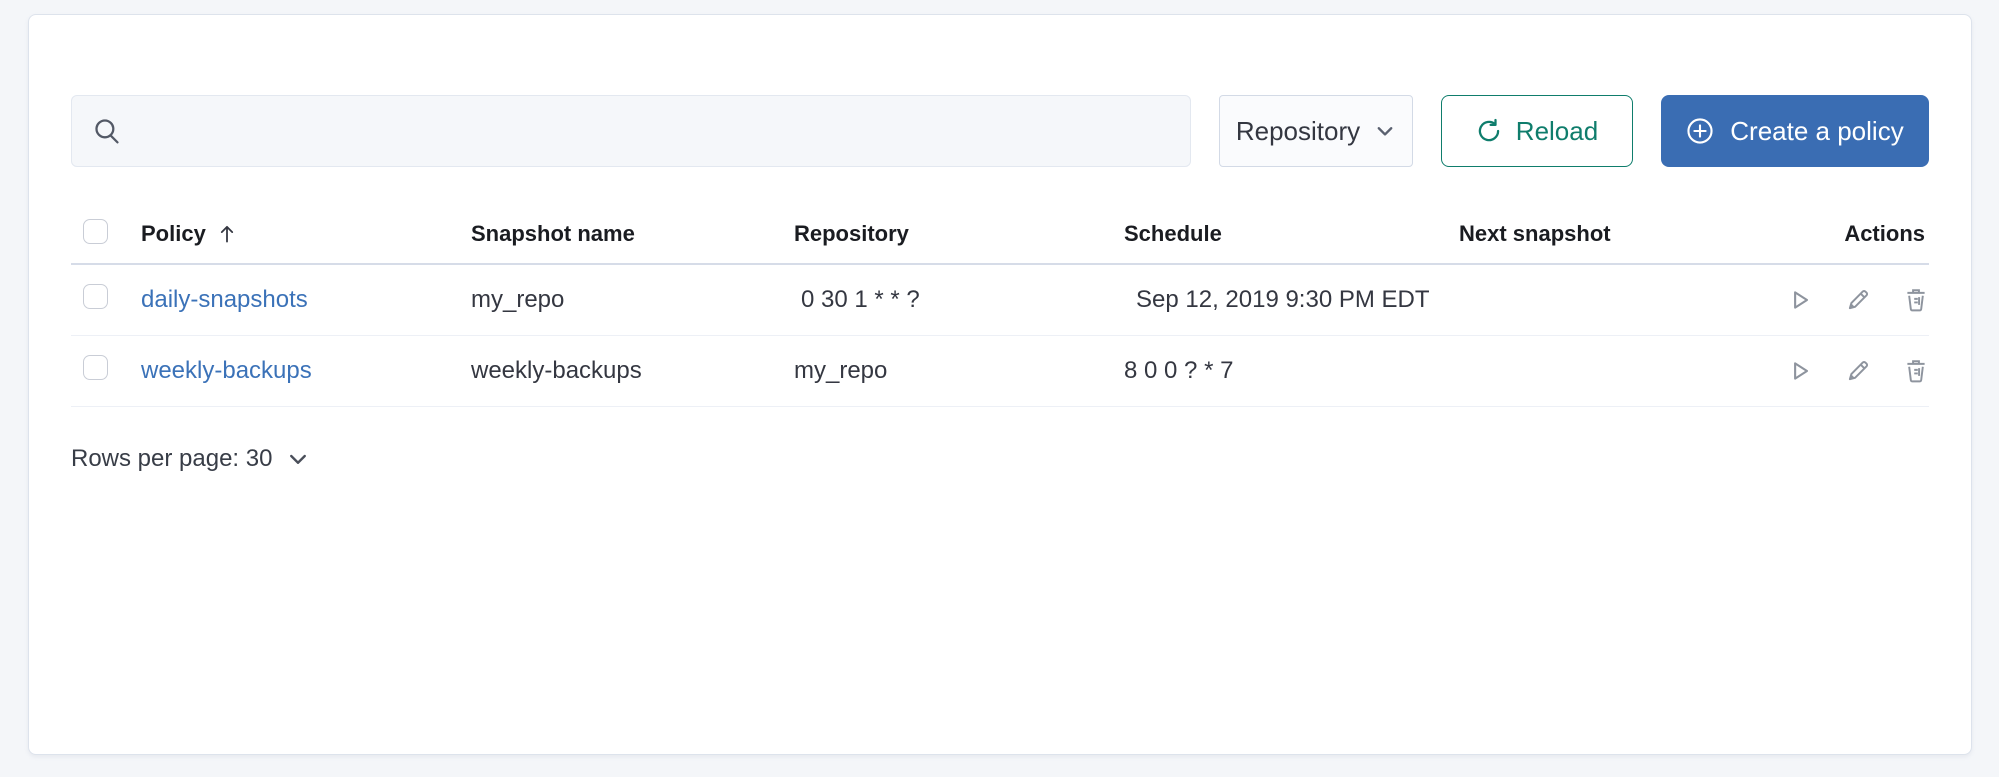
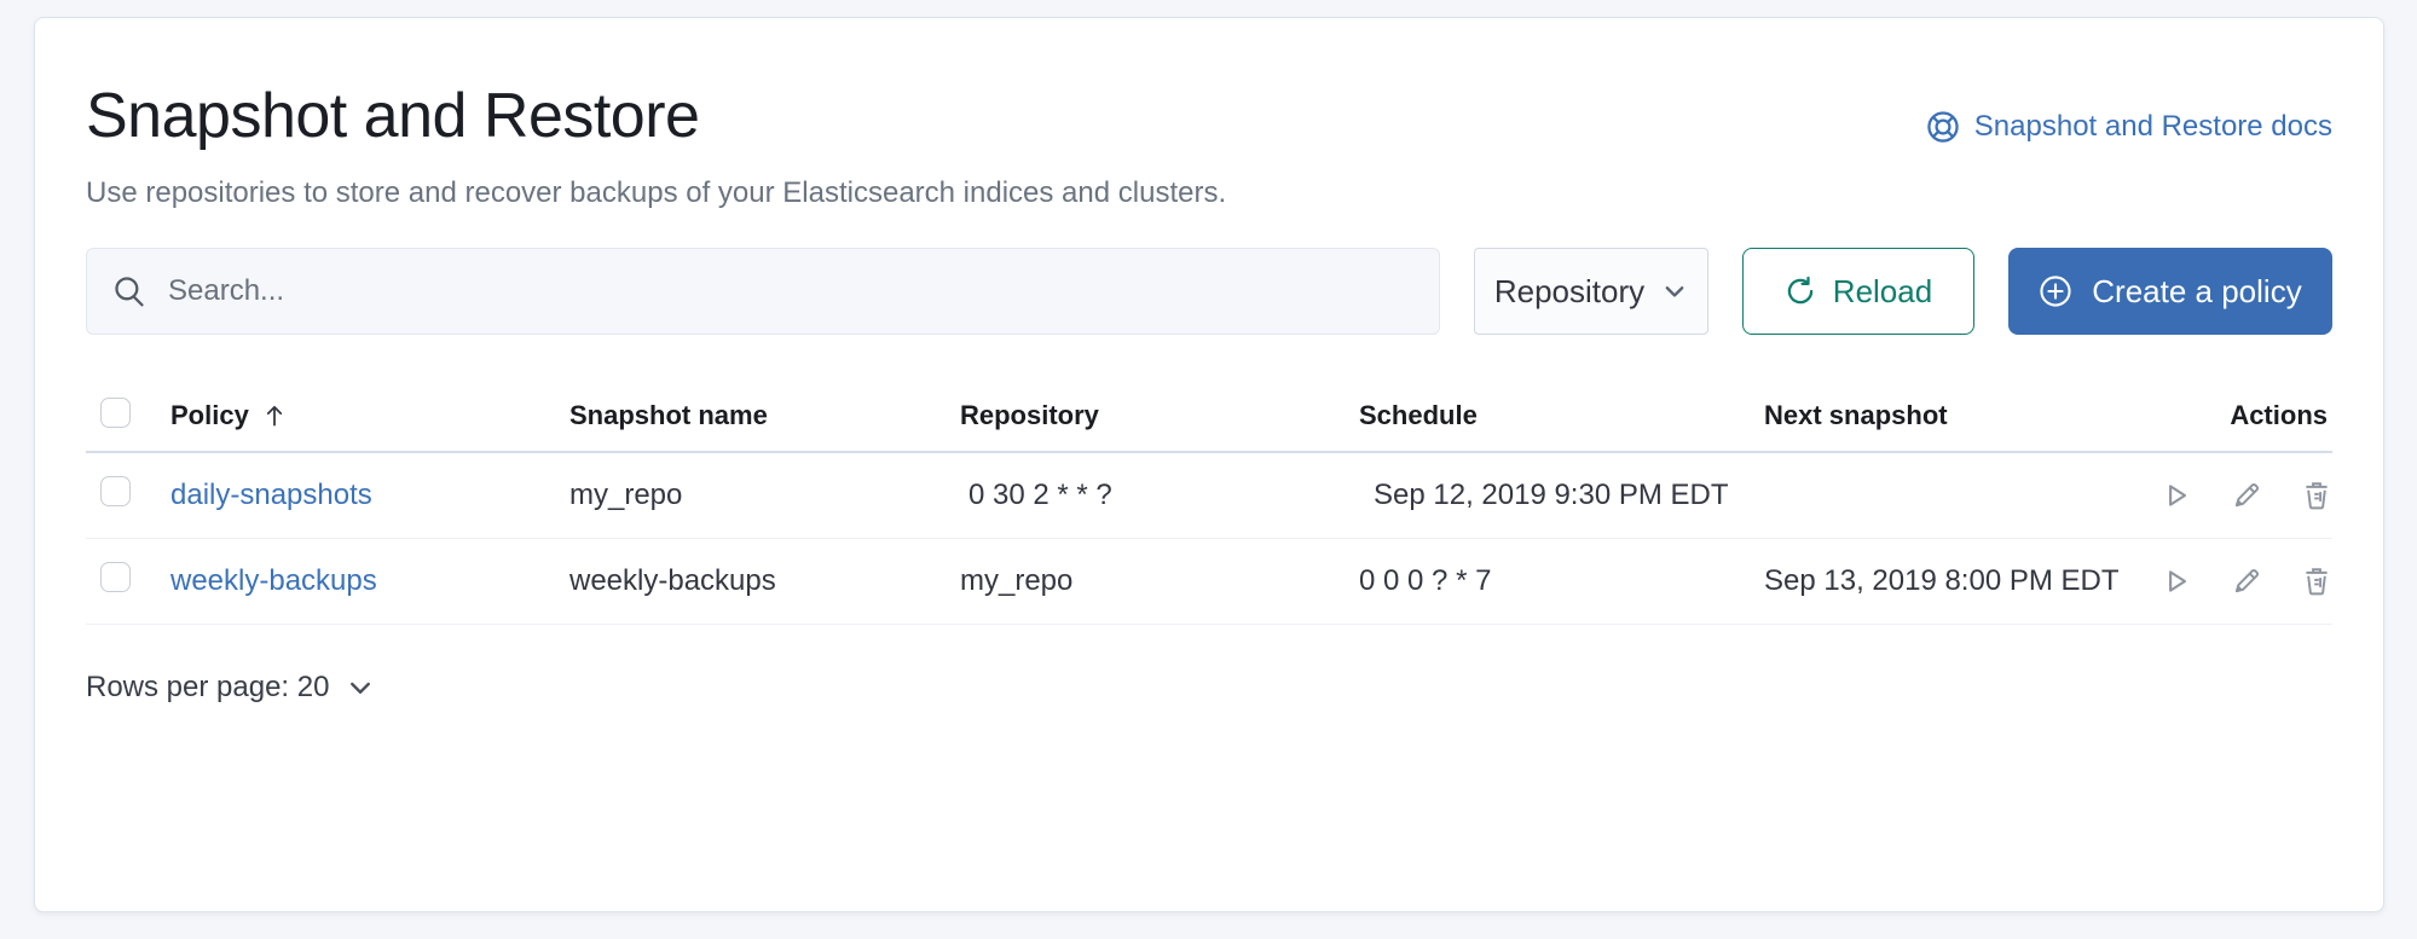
+ Snapshot and Restore
+ Use repositories to store and recover backups of your Elasticsearch indices and clusters.
+ Snapshot and Restore docs
+ Search...
  Repository
  Reload
  Create a policy
  Policy
  Snapshot name
  Repository
  Schedule
  Next snapshot
  Actions
  daily-snapshots
  my_repo
- 0 30 1 * * ?
+ 0 30 2 * * ?
  Sep 12, 2019 9:30 PM EDT
  weekly-backups
  weekly-backups
  my_repo
- 8 0 0 ? * 7
+ 0 0 0 ? * 7
+ Sep 13, 2019 8:00 PM EDT
- Rows per page: 30
+ Rows per page: 20
